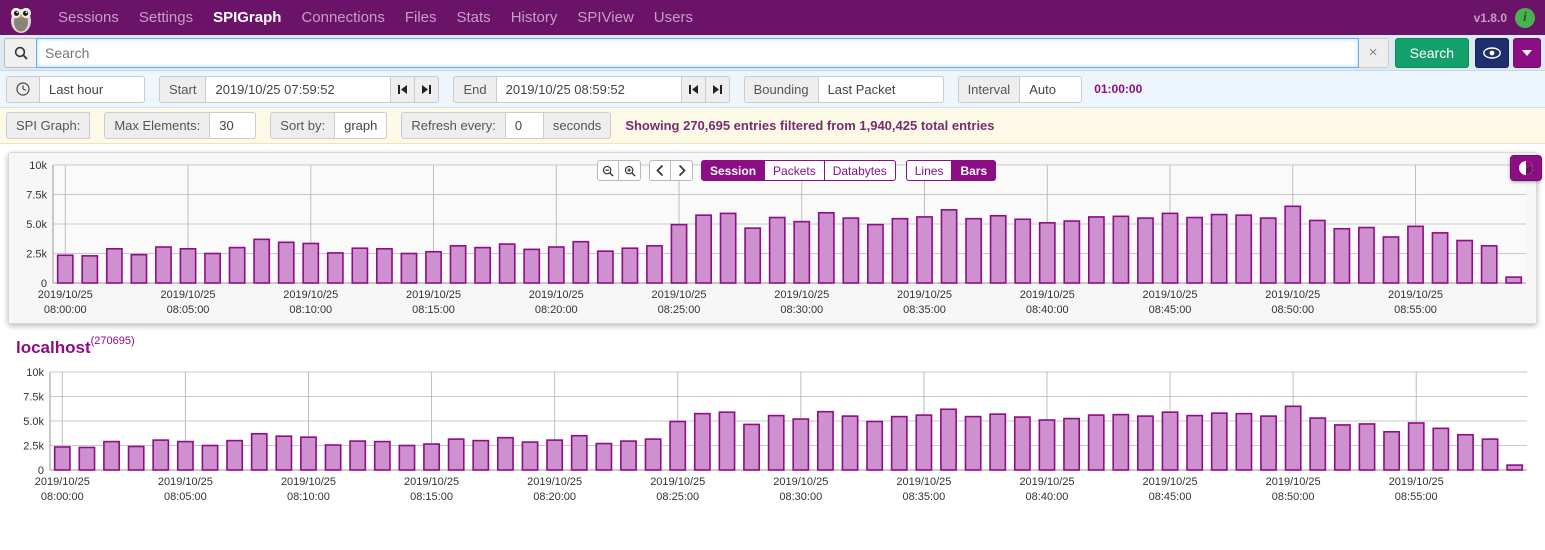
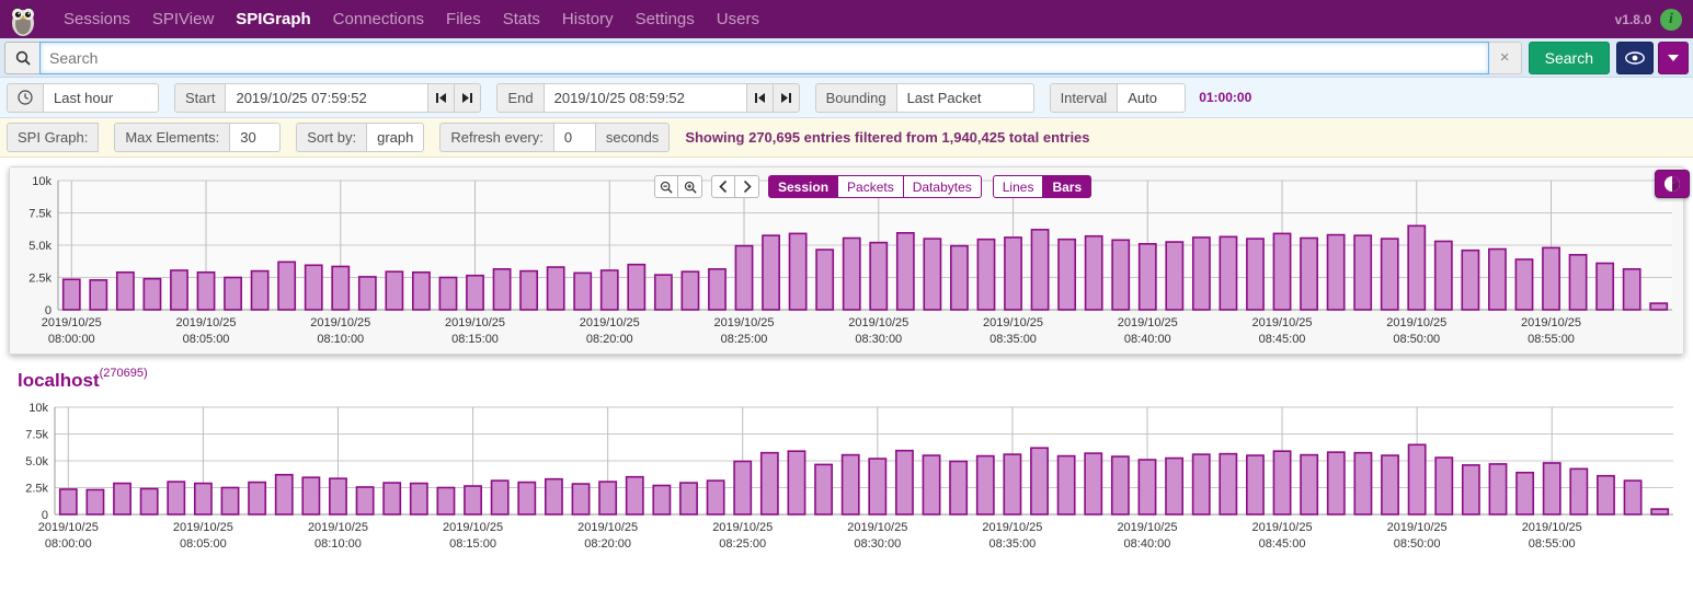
  Sessions
- Settings
+ SPIView
  SPIGraph
  Connections
  Files
  Stats
  History
- SPIView
+ Settings
  Users
  v1.8.0
  i
  Search
  ×
  Search
  Last hour
  Start
  2019/10/25 07:59:52
  End
  2019/10/25 08:59:52
  Bounding
  Last Packet
  Interval
  Auto
  01:00:00
  SPI Graph:
  Max Elements:
  30
  Sort by:
  graph
  Refresh every:
  0
  seconds
  Showing 270,695 entries filtered from 1,940,425 total entries
  10k
  7.5k
  5.0k
  2.5k
  0
  2019/10/25
  08:00:00
  2019/10/25
  08:05:00
  2019/10/25
  08:10:00
  2019/10/25
  08:15:00
  2019/10/25
  08:20:00
  2019/10/25
  08:25:00
  2019/10/25
  08:30:00
  2019/10/25
  08:35:00
  2019/10/25
  08:40:00
  2019/10/25
  08:45:00
  2019/10/25
  08:50:00
  2019/10/25
  08:55:00
  Session
  Packets
  Databytes
  Lines
  Bars
  localhost
  (270695)
  10k
  7.5k
  5.0k
  2.5k
  0
  2019/10/25
  08:00:00
  2019/10/25
  08:05:00
  2019/10/25
  08:10:00
  2019/10/25
  08:15:00
  2019/10/25
  08:20:00
  2019/10/25
  08:25:00
  2019/10/25
  08:30:00
  2019/10/25
  08:35:00
  2019/10/25
  08:40:00
  2019/10/25
  08:45:00
  2019/10/25
  08:50:00
  2019/10/25
  08:55:00
